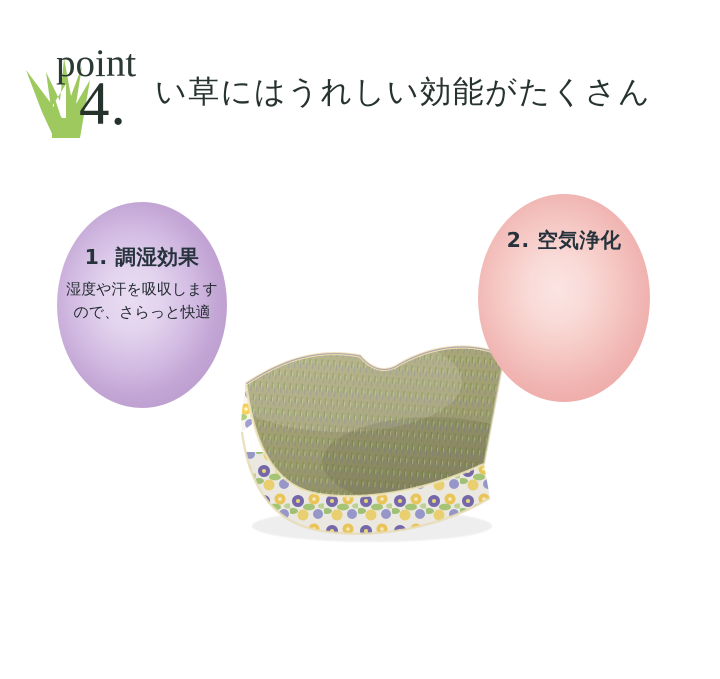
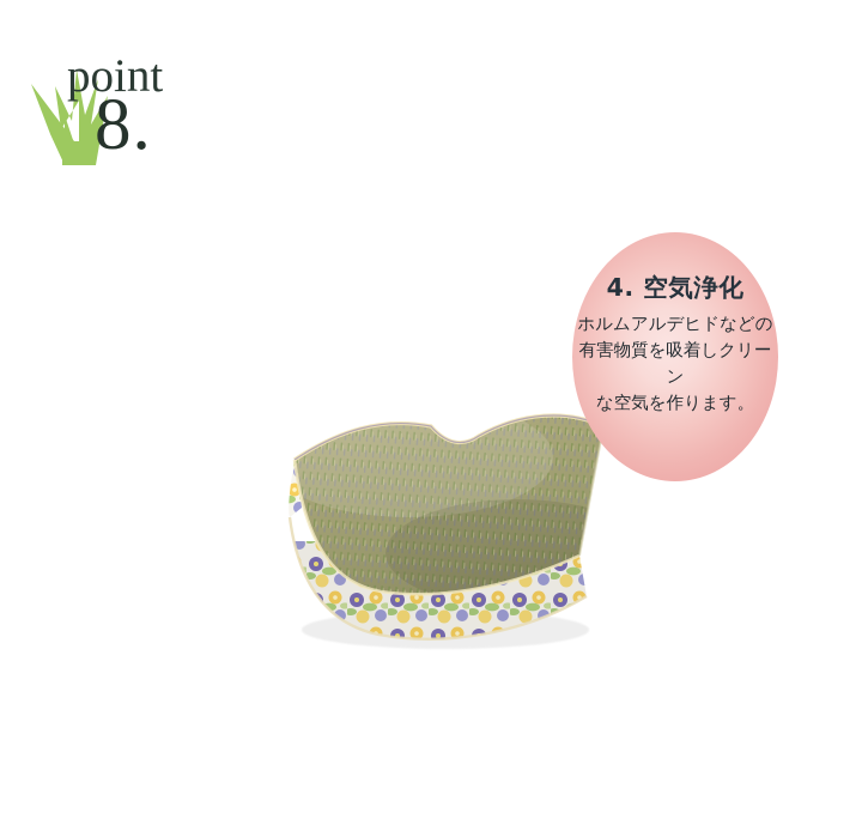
  point
- 4.
+ 8.
- い草にはうれしい効能がたくさん
- 1. 調湿効果
- 湿度や汗を吸収します
- ので、さらっと快適
- 2. 空気浄化
+ 4. 空気浄化
+ ホルムアルデヒドなどの
+ 有害物質を吸着しクリーン
+ な空気を作ります。
